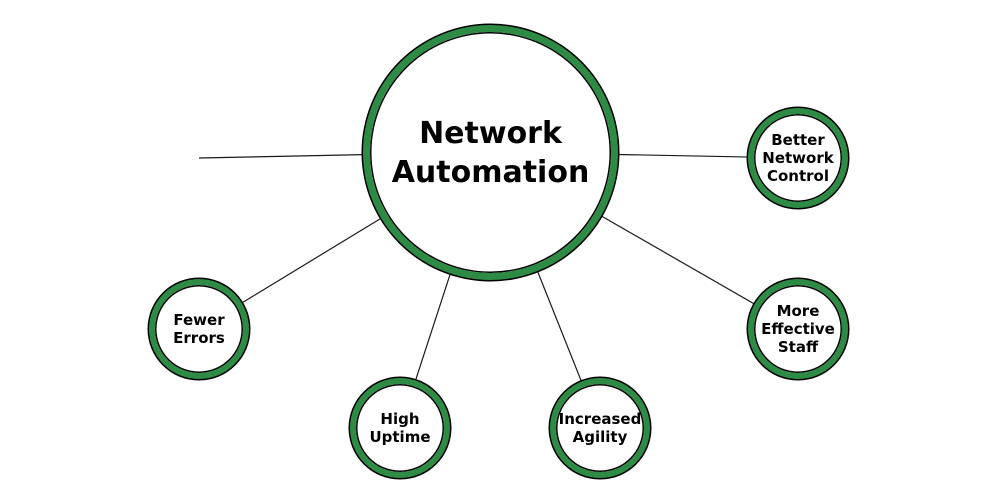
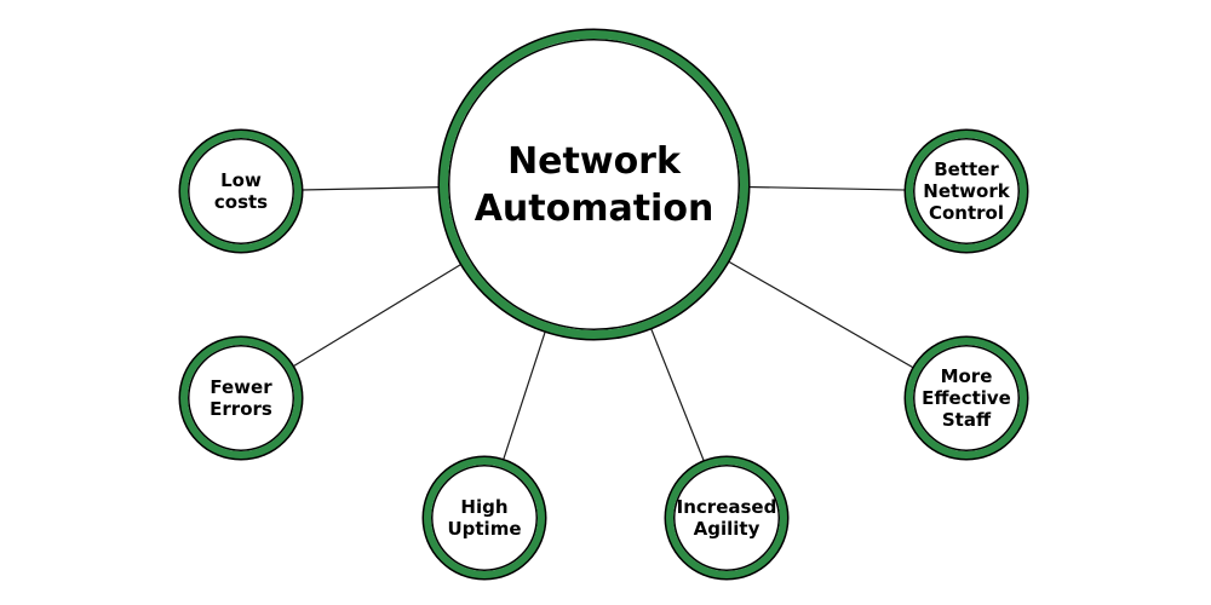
  Network
  Automation
+ Low
+ costs
  Fewer
  Errors
  High
  Uptime
  Increased
  Agility
  More
  Effective
  Staff
  Better
  Network
  Control
